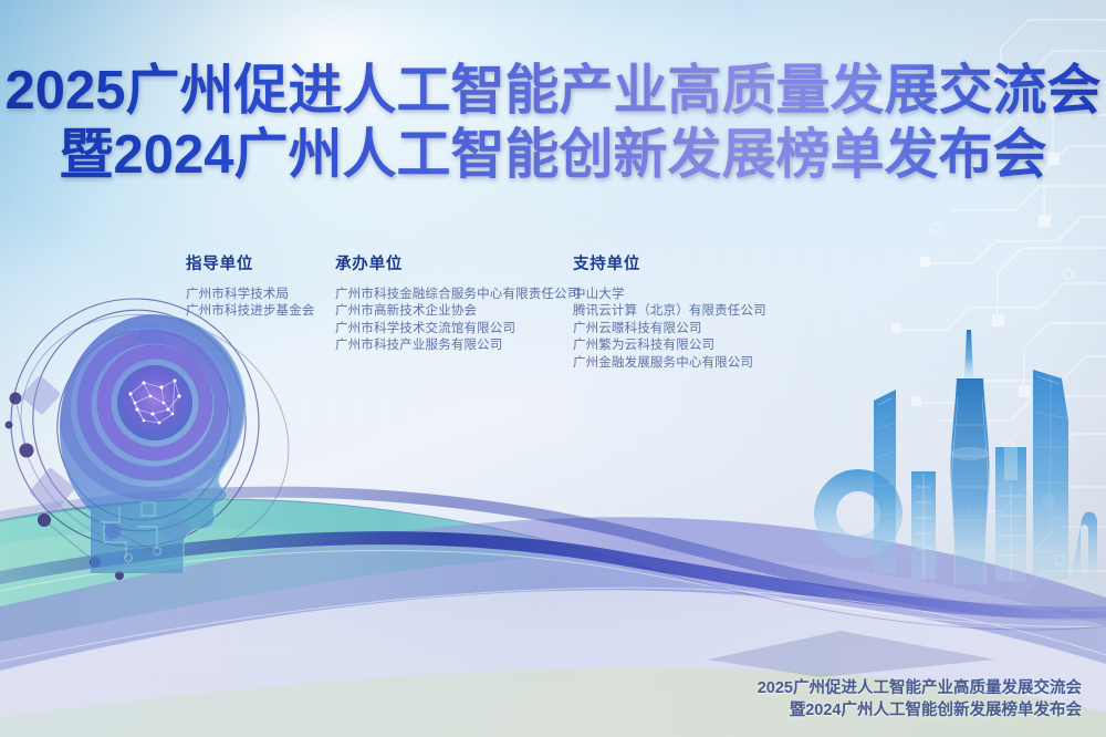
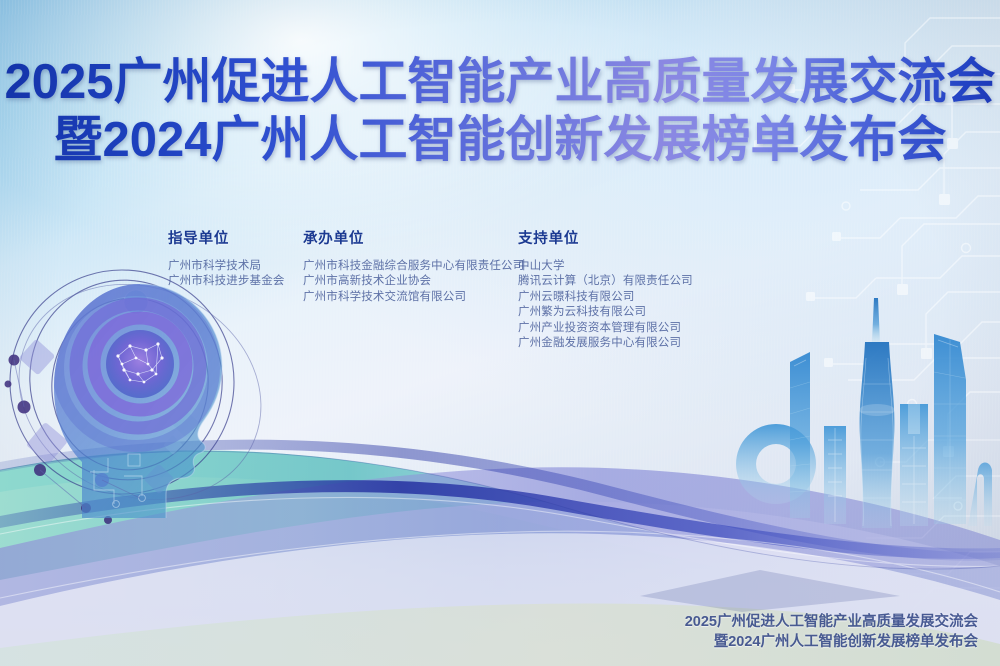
  2025广州促进人工智能产业高质量发展交流会
  暨2024广州人工智能创新发展榜单发布会
  指导单位
  广州市科学技术局
  广州市科技进步基金会
  承办单位
  广州市科技金融综合服务中心有限责任公
  广州市高新技术企业协会
  广州市科学技术交流馆有限公司
- 广州市科技产业服务有限公司
  支持单位
  中山大学
  腾讯云计算（北京）有限责任公司
  广州云暻科技有限公司
  广州繁为云科技有限公司
+ 广州产业投资资本管理有限公司
  广州金融发展服务中心有限公司
  2025广州促进人工智能产业高质量发展交流会
  暨2024广州人工智能创新发展榜单发布会
